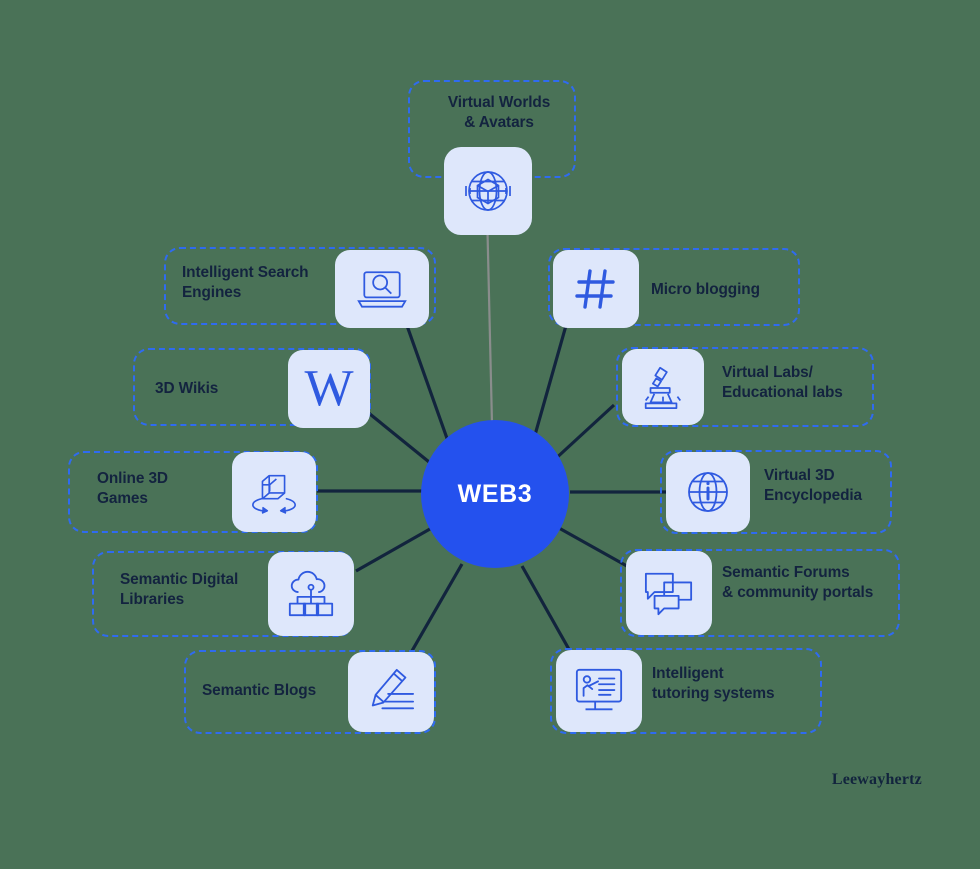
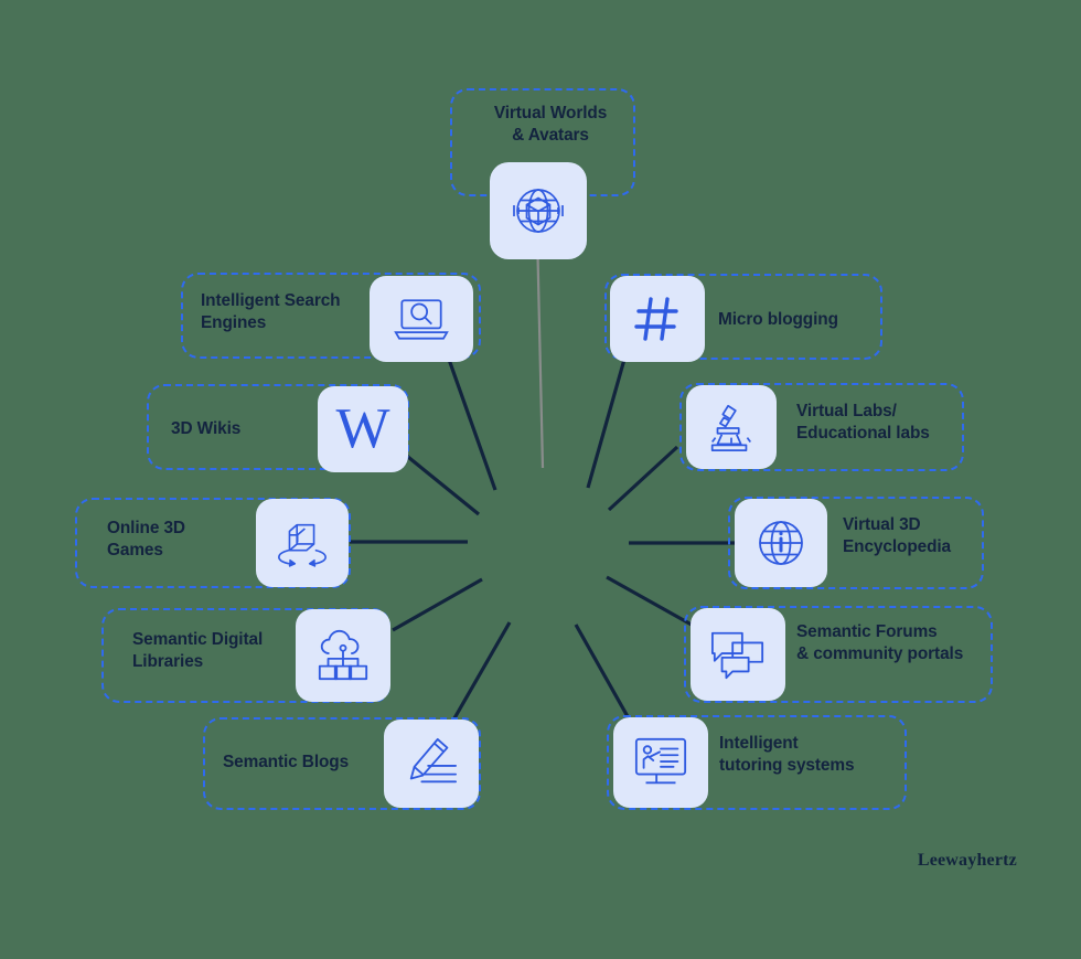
- WEB3
  Virtual Worlds
  & Avatars
  Intelligent Search
  Engines
  Micro blogging
  3D Wikis
  W
  Virtual Labs/
  Educational labs
  Online 3D
  Games
  Virtual 3D
  Encyclopedia
  Semantic Digital
  Libraries
  Semantic Forums
  & community portals
  Semantic Blogs
  Intelligent
  tutoring systems
  Leewayhertz
